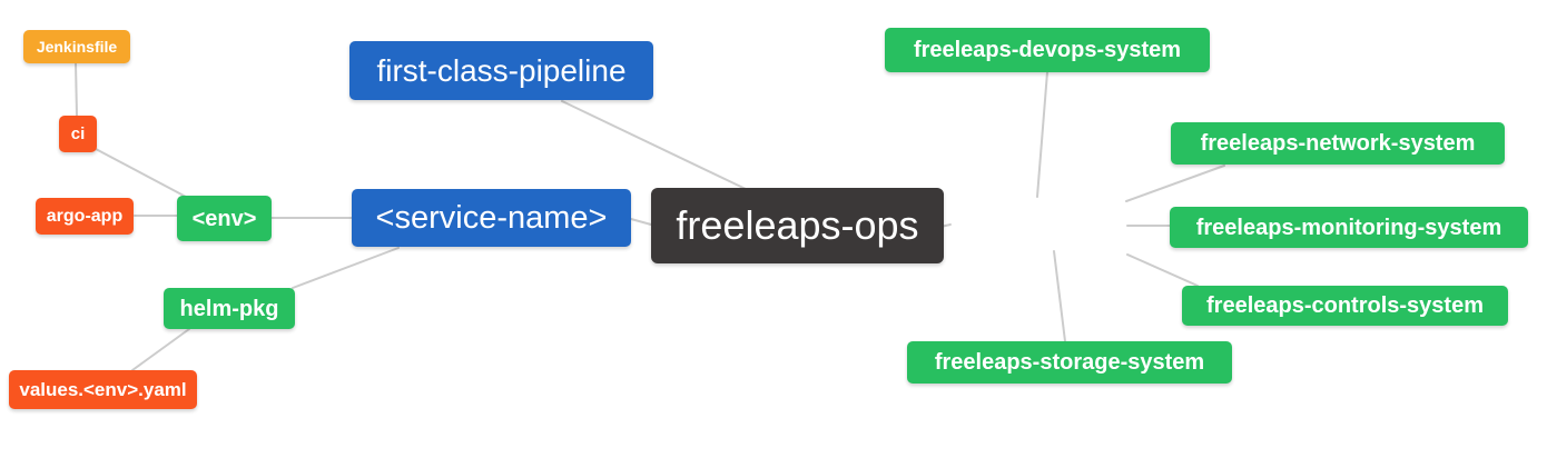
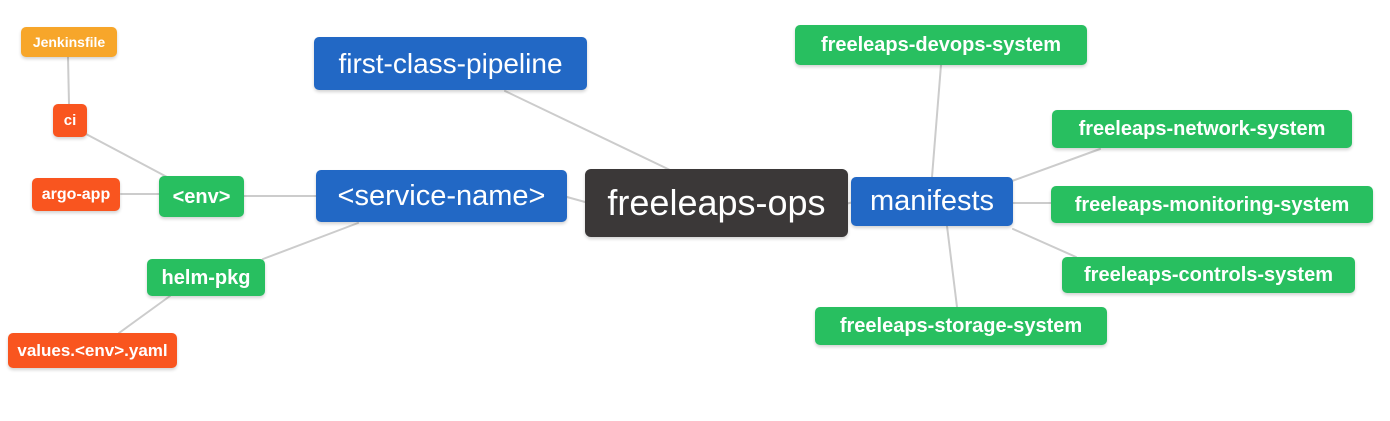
  Jenkinsfile
  ci
  argo-app
  <env>
  helm-pkg
  values.<env>.yaml
  first-class-pipeline
  <service-name>
  freeleaps-ops
+ manifests
  freeleaps-devops-system
  freeleaps-network-system
  freeleaps-monitoring-system
  freeleaps-controls-system
  freeleaps-storage-system
